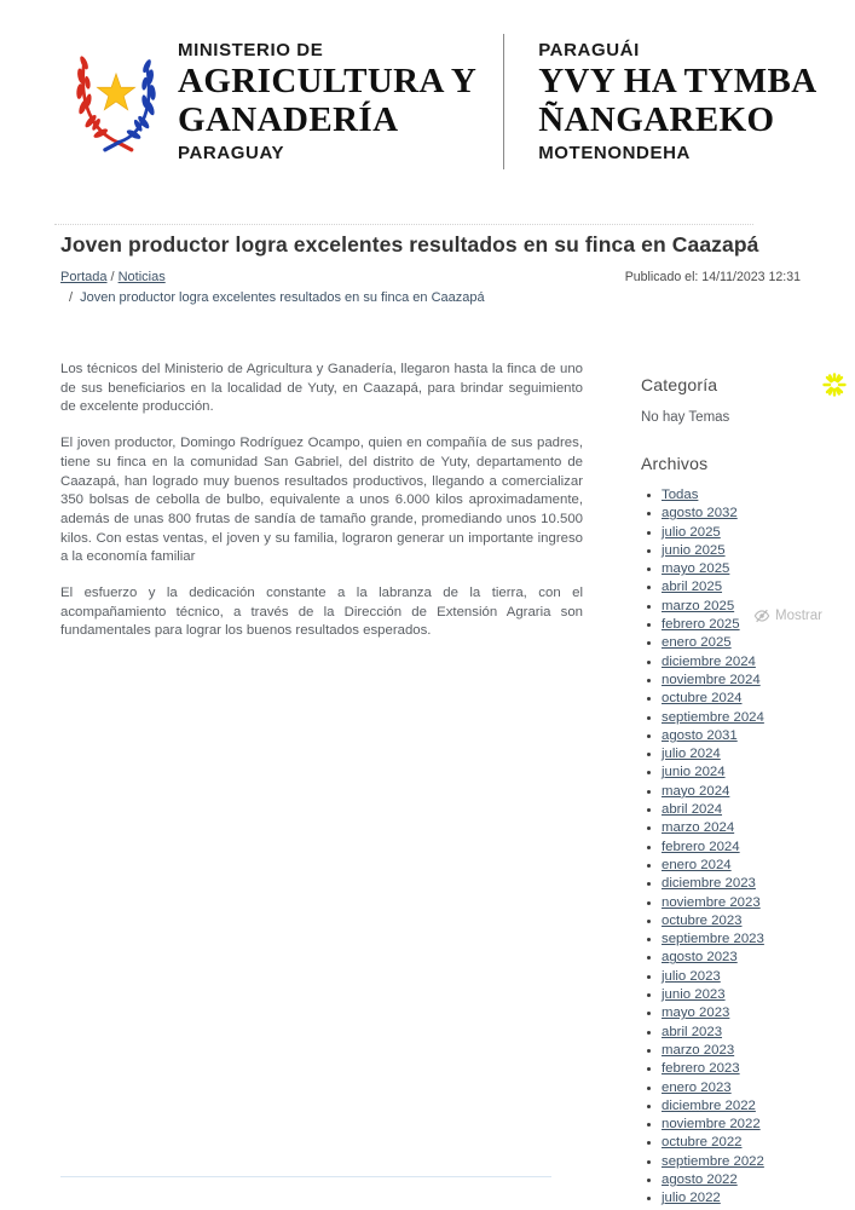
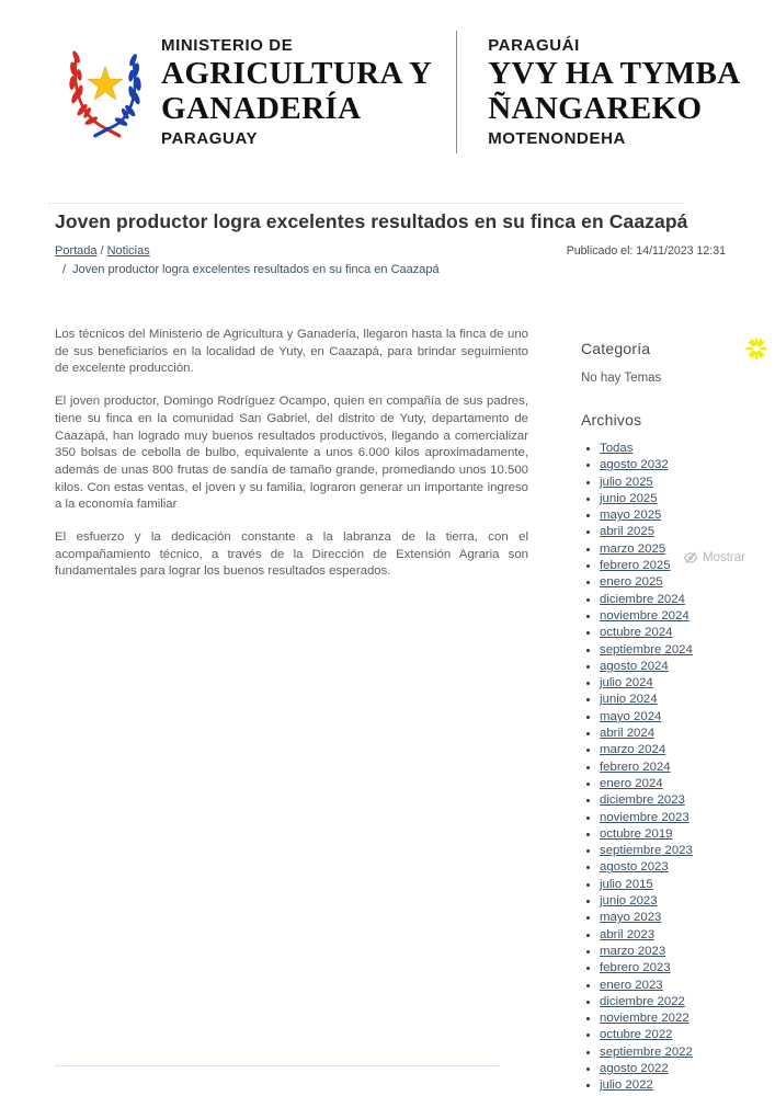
  MINISTERIO DE
  AGRICULTURA Y
  GANADERÍA
  PARAGUAY
  PARAGUÁI
  YVY HA TYMBA
  ÑANGAREKO
  MOTENONDEHA
  Joven productor logra excelentes resultados en su finca en Caazapá
  Portada / Noticias
  Publicado el: 14/11/2023 12:31
  / Joven productor logra excelentes resultados en su finca en Caazapá
  Los técnicos del Ministerio de Agricultura y Ganadería, llegaron hasta la finca de uno de sus beneficiarios en la localidad de Yuty, en Caazapá, para brindar seguimiento de excelente producción.
  El joven productor, Domingo Rodríguez Ocampo, quien en compañía de sus padres, tiene su finca en la comunidad San Gabriel, del distrito de Yuty, departamento de Caazapá, han logrado muy buenos resultados productivos, llegando a comercializar 350 bolsas de cebolla de bulbo, equivalente a unos 6.000 kilos aproximadamente, además de unas 800 frutas de sandía de tamaño grande, promediando unos 10.500 kilos. Con estas ventas, el joven y su familia, lograron generar un importante ingreso a la economía familiar
  El esfuerzo y la dedicación constante a la labranza de la tierra, con el acompañamiento técnico, a través de la Dirección de Extensión Agraria son fundamentales para lograr los buenos resultados esperados.
  Categoría
  No hay Temas
  Archivos
  Todas
  agosto 2032
  julio 2025
  junio 2025
  mayo 2025
  abril 2025
  marzo 2025
  febrero 2025
  enero 2025
  diciembre 2024
  noviembre 2024
  octubre 2024
  septiembre 2024
- agosto 2031
+ agosto 2024
  julio 2024
  junio 2024
  mayo 2024
  abril 2024
  marzo 2024
  febrero 2024
  enero 2024
  diciembre 2023
  noviembre 2023
- octubre 2023
+ octubre 2019
  septiembre 2023
  agosto 2023
- julio 2023
+ julio 2015
  junio 2023
  mayo 2023
  abril 2023
  marzo 2023
  febrero 2023
  enero 2023
  diciembre 2022
  noviembre 2022
  octubre 2022
  septiembre 2022
  agosto 2022
  julio 2022
  Mostrar
